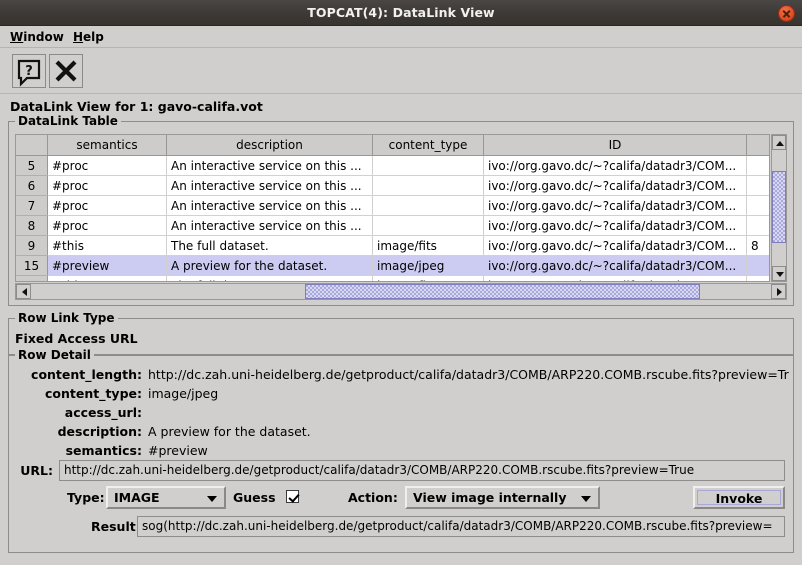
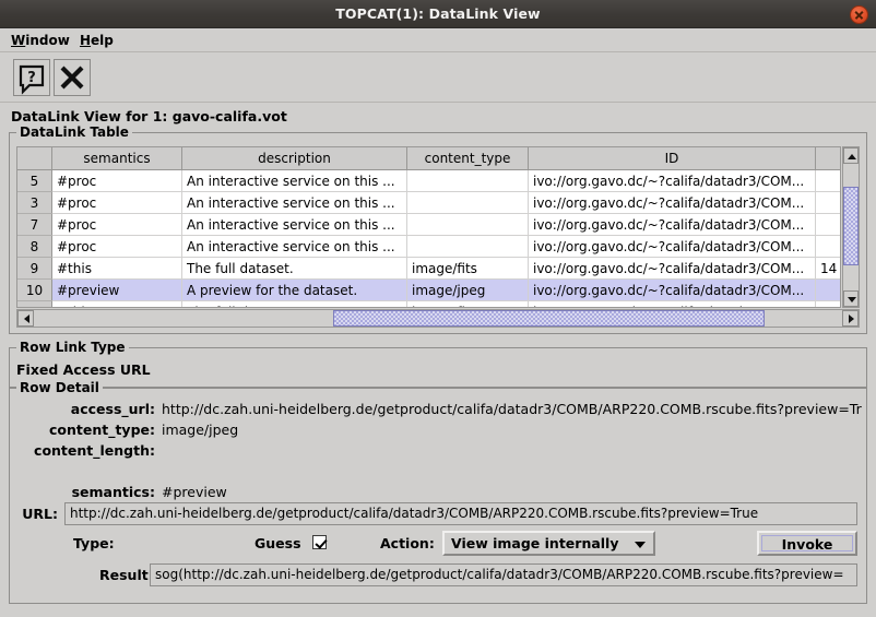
- TOPCAT(4): DataLink View
+ TOPCAT(1): DataLink View
  Window
  Help
  ?
  DataLink View for 1: gavo-califa.vot
  DataLink Table
  	semantics	description	content_type	ID
  5	#proc	An interactive service on this ...		ivo://org.gavo.dc/~?califa/datadr3/COM...
- 6	#proc	An interactive service on this ...		ivo://org.gavo.dc/~?califa/datadr3/COM...
+ 3	#proc	An interactive service on this ...		ivo://org.gavo.dc/~?califa/datadr3/COM...
  7	#proc	An interactive service on this ...		ivo://org.gavo.dc/~?califa/datadr3/COM...
  8	#proc	An interactive service on this ...		ivo://org.gavo.dc/~?califa/datadr3/COM...
- 9	#this	The full dataset.	image/fits	ivo://org.gavo.dc/~?califa/datadr3/COM...	8
+ 9	#this	The full dataset.	image/fits	ivo://org.gavo.dc/~?califa/datadr3/COM...	14
- 15	#preview	A preview for the dataset.	image/jpeg	ivo://org.gavo.dc/~?califa/datadr3/COM...
+ 10	#preview	A preview for the dataset.	image/jpeg	ivo://org.gavo.dc/~?califa/datadr3/COM...
  Row Link Type
  Fixed Access URL
  Row Detail
- content_length:
+ access_url:
  http://dc.zah.uni-heidelberg.de/getproduct/califa/datadr3/COMB/ARP220.COMB.rscube.fits?preview=Tr
  content_type:
  image/jpeg
- access_url:
+ content_length:
- description:
- A preview for the dataset.
  semantics:
  #preview
  URL:
  http://dc.zah.uni-heidelberg.de/getproduct/califa/datadr3/COMB/ARP220.COMB.rscube.fits?preview=True
  Type:
- IMAGE
  Guess
  Action:
  View image internally
  Invoke
  sog(http://dc.zah.uni-heidelberg.de/getproduct/califa/datadr3/COMB/ARP220.COMB.rscube.fits?preview=
